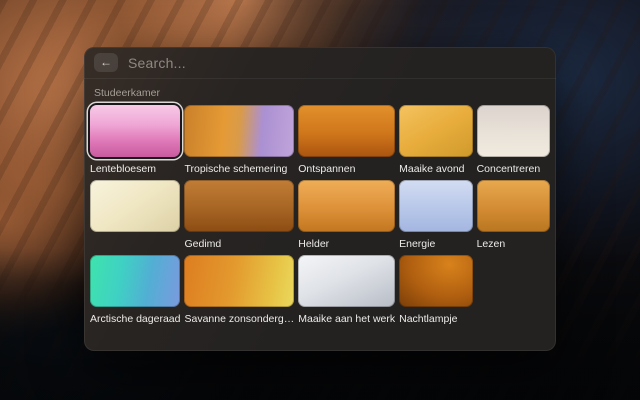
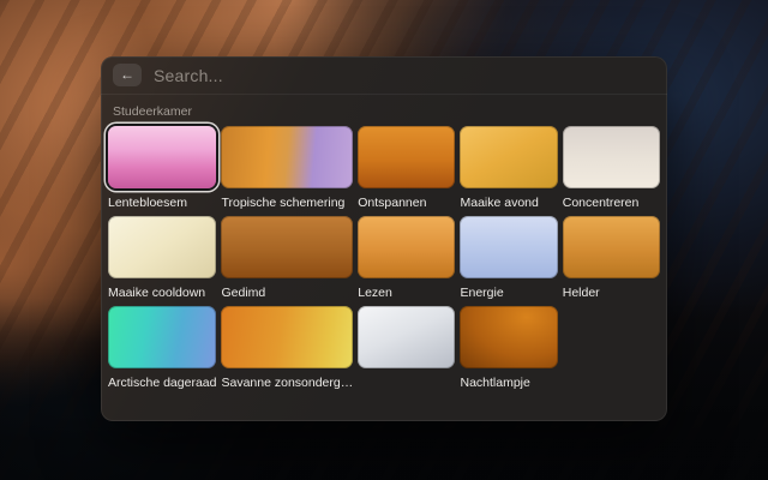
  ←
  Search...
  Studeerkamer
  Lentebloesem
  Tropische schemering
  Ontspannen
  Maaike avond
  Concentreren
+ Maaike cooldown
  Gedimd
- Helder
+ Lezen
  Energie
- Lezen
+ Helder
  Arctische dageraad
  Savanne zonsonderg…
- Maaike aan het werk
  Nachtlampje
